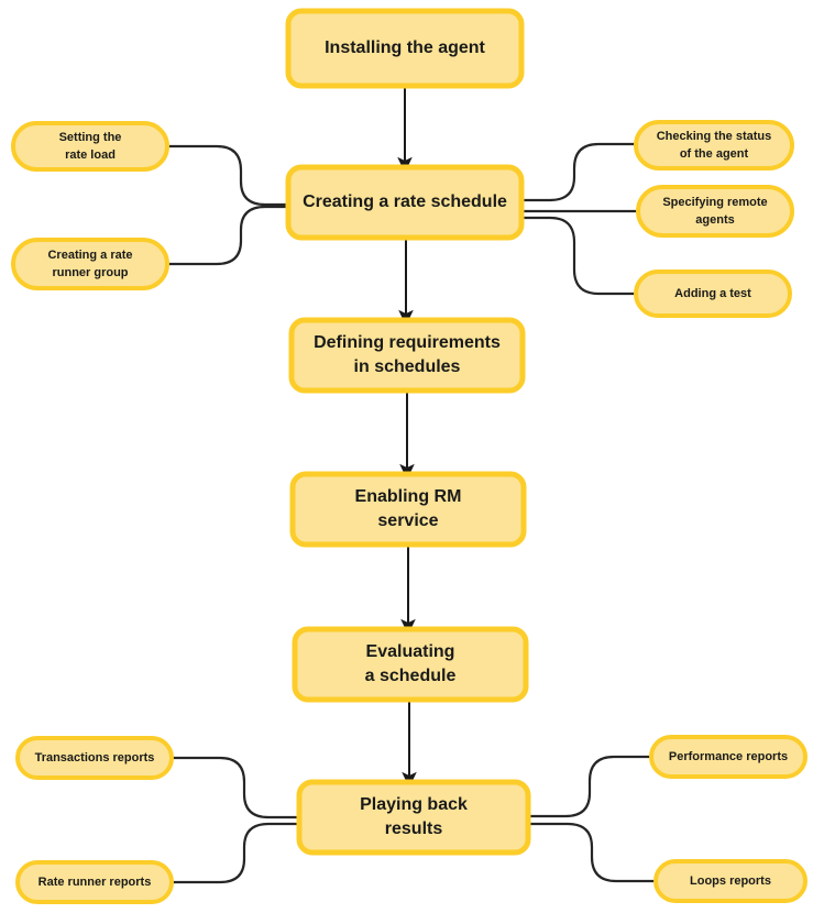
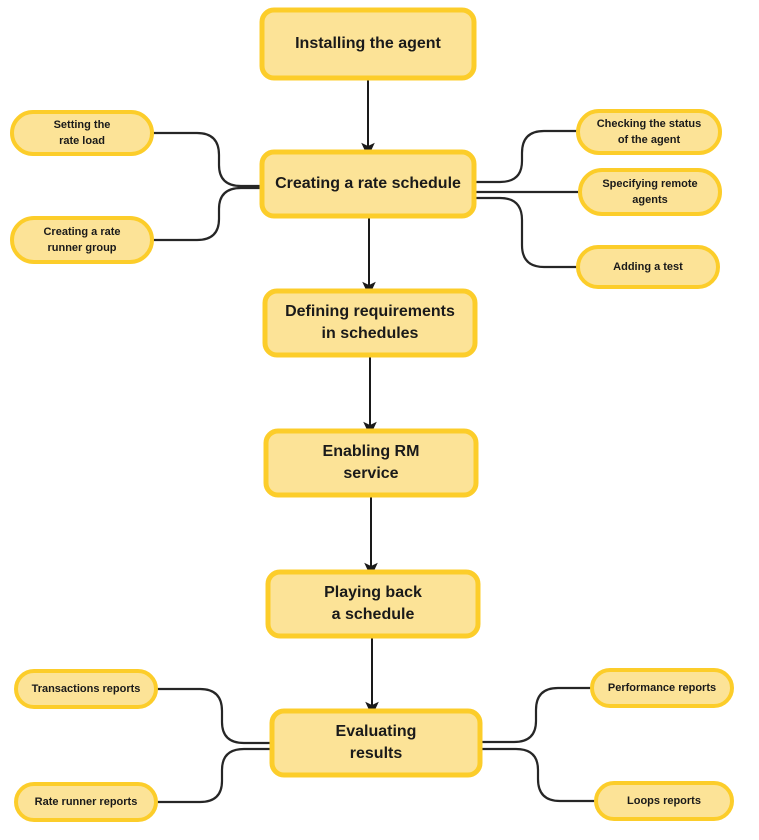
  Setting the
  rate load
  Creating a rate
  runner group
  Checking the status
  of the agent
  Specifying remote
  agents
  Adding a test
  Transactions reports
  Rate runner reports
  Performance reports
  Loops reports
  Installing the agent
  Creating a rate schedule
  Defining requirements
  in schedules
  Enabling RM
  service
- Evaluating
+ Playing back
  a schedule
- Playing back
+ Evaluating
  results
